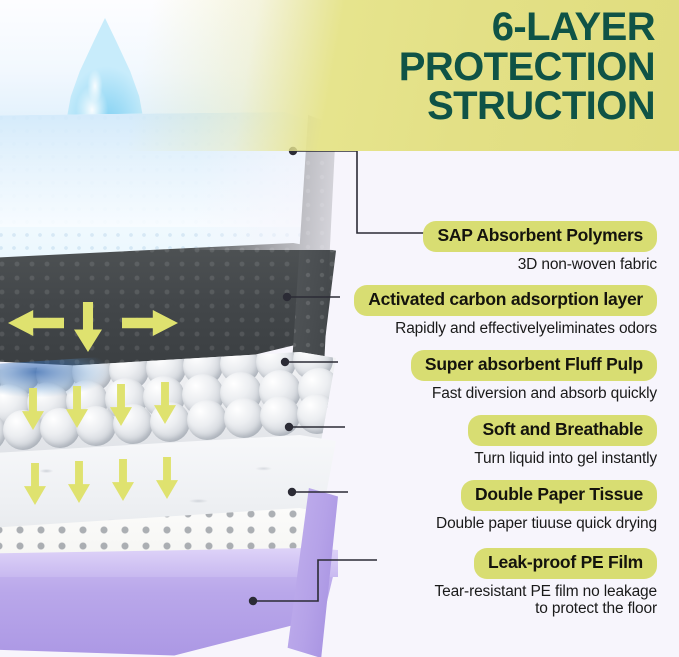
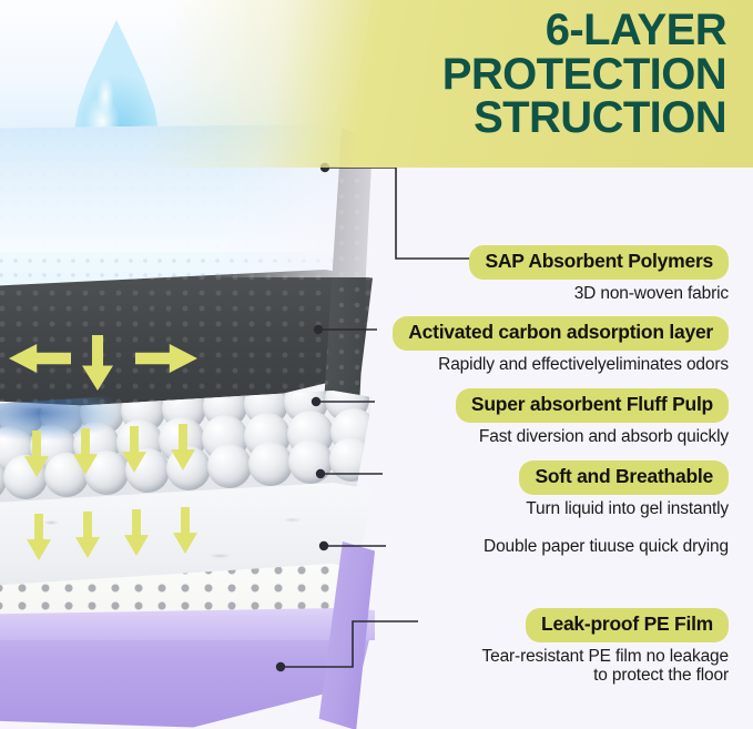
  6-LAYER
  PROTECTION
  STRUCTION
  SAP Absorbent Polymers
  3D non-woven fabric
  Activated carbon adsorption layer
  Rapidly and effectivelyeliminates odors
  Super absorbent Fluff Pulp
  Fast diversion and absorb quickly
  Soft and Breathable
  Turn liquid into gel instantly
- Double Paper Tissue
  Double paper tiuuse quick drying
  Leak-proof PE Film
  Tear-resistant PE film no leakage
  to protect the floor
